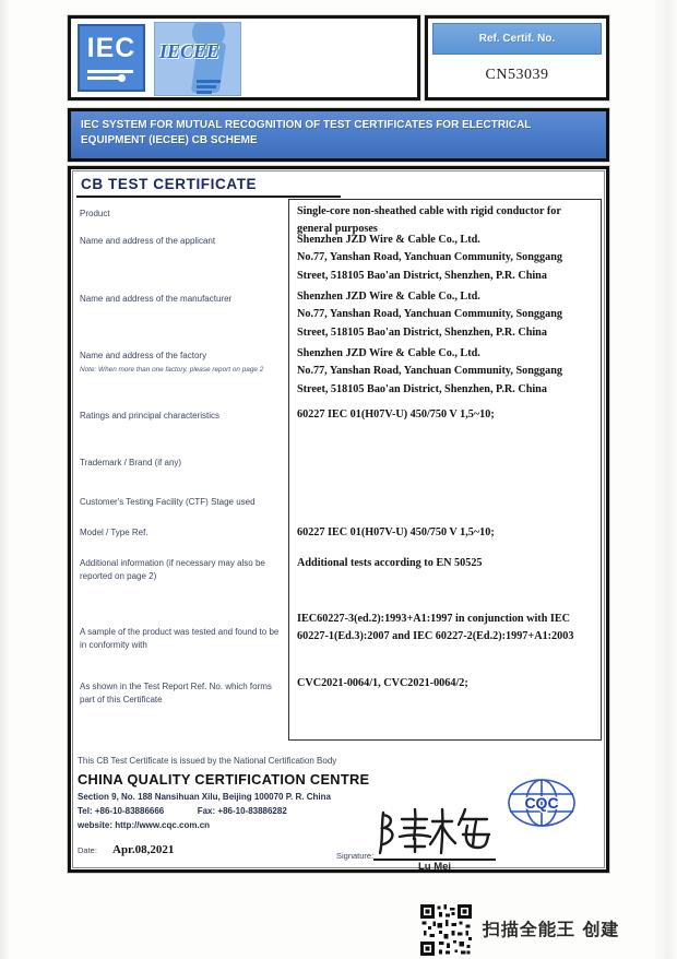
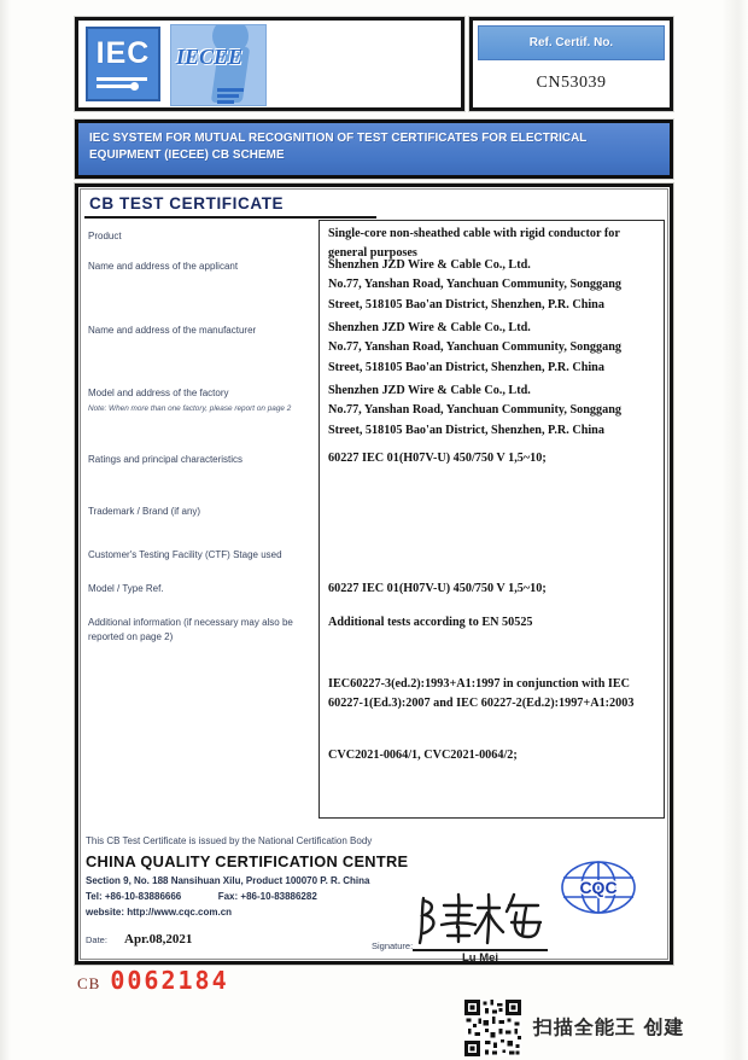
  IEC
  IECEE
  Ref. Certif. No.
  CN53039
  IEC SYSTEM FOR MUTUAL RECOGNITION OF TEST CERTIFICATES FOR ELECTRICAL EQUIPMENT (IECEE) CB SCHEME
  CB TEST CERTIFICATE
  Product
  Name and address of the applicant
  Name and address of the manufacturer
- Name and address of the factory
+ Model and address of the factory
  Ratings and principal characteristics
  Trademark / Brand (if any)
  Customer's Testing Facility (CTF) Stage used
  Model / Type Ref.
  Additional information (if necessary may also be reported on page 2)
- A sample of the product was tested and found to be in conformity with
- As shown in the Test Report Ref. No. which forms part of this Certificate
  Single-core non-sheathed cable with rigid conductor for general purposes
  Shenzhen JZD Wire & Cable Co., Ltd.
  No.77, Yanshan Road, Yanchuan Community, Songgang Street, 518105 Bao'an District, Shenzhen, P.R. China
  Shenzhen JZD Wire & Cable Co., Ltd.
  No.77, Yanshan Road, Yanchuan Community, Songgang Street, 518105 Bao'an District, Shenzhen, P.R. China
  Shenzhen JZD Wire & Cable Co., Ltd.
  No.77, Yanshan Road, Yanchuan Community, Songgang Street, 518105 Bao'an District, Shenzhen, P.R. China
  60227 IEC 01(H07V-U) 450/750 V 1,5~10;
  60227 IEC 01(H07V-U) 450/750 V 1,5~10;
  Additional tests according to EN 50525
  IEC60227-3(ed.2):1993+A1:1997 in conjunction with IEC 60227-1(Ed.3):2007 and IEC 60227-2(Ed.2):1997+A1:2003
  CVC2021-0064/1, CVC2021-0064/2;
  This CB Test Certificate is issued by the National Certification Body
  CHINA QUALITY CERTIFICATION CENTRE
- Section 9, No. 188 Nansihuan Xilu, Beijing 100070 P. R. China
+ Section 9, No. 188 Nansihuan Xilu, Product 100070 P. R. China
  Tel: +86-10-83886666 Fax: +86-10-83886282
  website: http://www.cqc.com.cn
  Date:
  Apr.08,2021
  Signature:
  Lu Mei
  CQC
+ CB 0062184
  扫描全能王 创建
